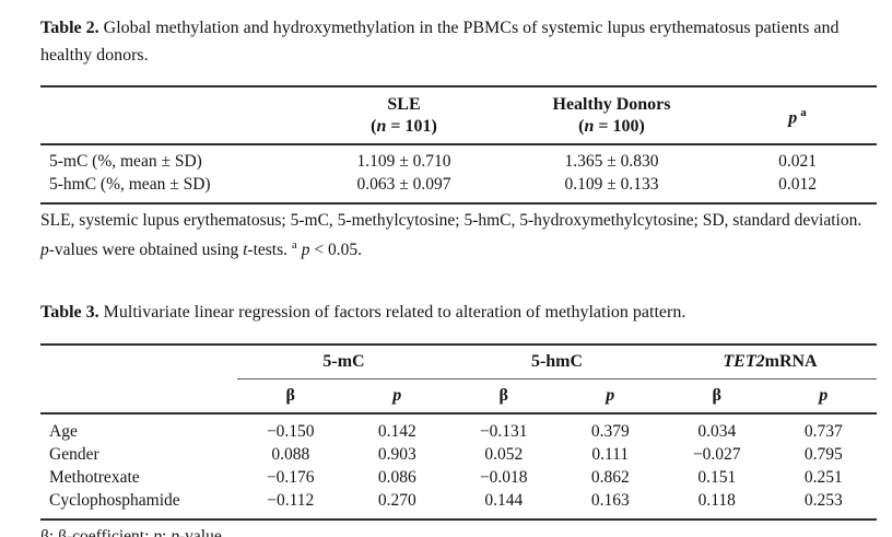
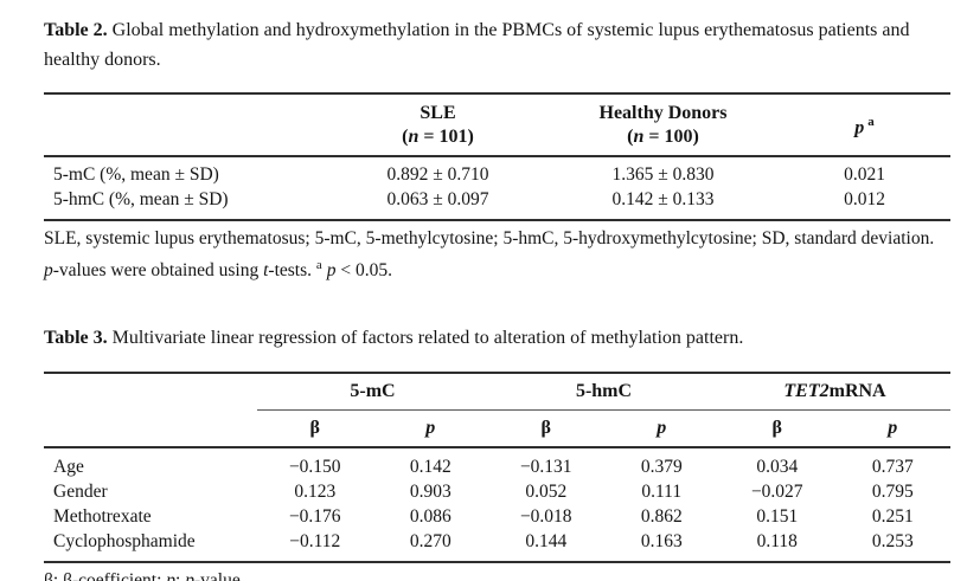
  Table 2. Global methylation and hydroxymethylation in the PBMCs of systemic lupus erythematosus patients and healthy donors.
  SLE
  (n = 101)
  Healthy Donors
  (n = 100)
  p a
  5-mC (%, mean ± SD)
- 1.109 ± 0.710
+ 0.892 ± 0.710
  1.365 ± 0.830
  0.021
  5-hmC (%, mean ± SD)
  0.063 ± 0.097
- 0.109 ± 0.133
+ 0.142 ± 0.133
  0.012
  SLE, systemic lupus erythematosus; 5-mC, 5-methylcytosine; 5-hmC, 5-hydroxymethylcytosine; SD, standard deviation. p-values were obtained using t-tests. a p < 0.05.
  Table 3. Multivariate linear regression of factors related to alteration of methylation pattern.
  5-mC
  5-hmC
  TET2
  mRNA
  β
  p
  β
  p
  β
  p
  Age
  −0.150
  0.142
  −0.131
  0.379
  0.034
  0.737
  Gender
- 0.088
+ 0.123
  0.903
  0.052
  0.111
  −0.027
  0.795
  Methotrexate
  −0.176
  0.086
  −0.018
  0.862
  0.151
  0.251
  Cyclophosphamide
  −0.112
  0.270
  0.144
  0.163
  0.118
  0.253
